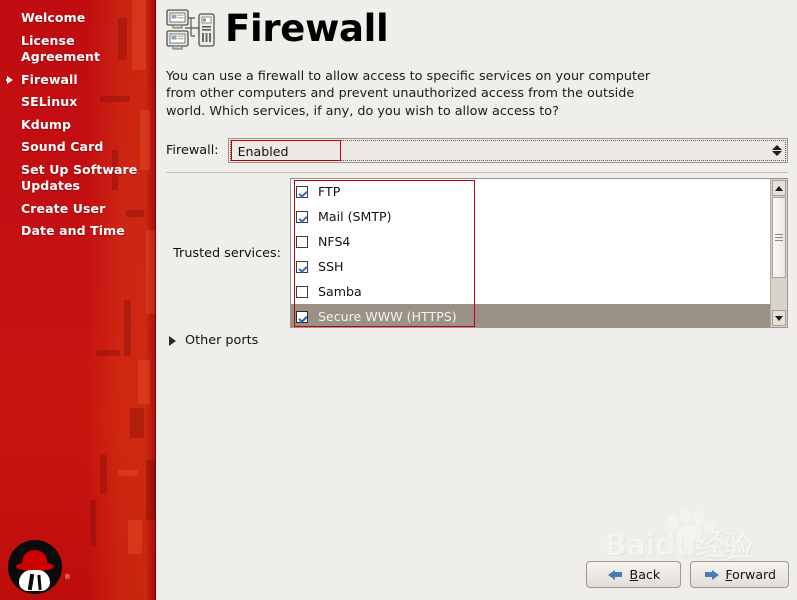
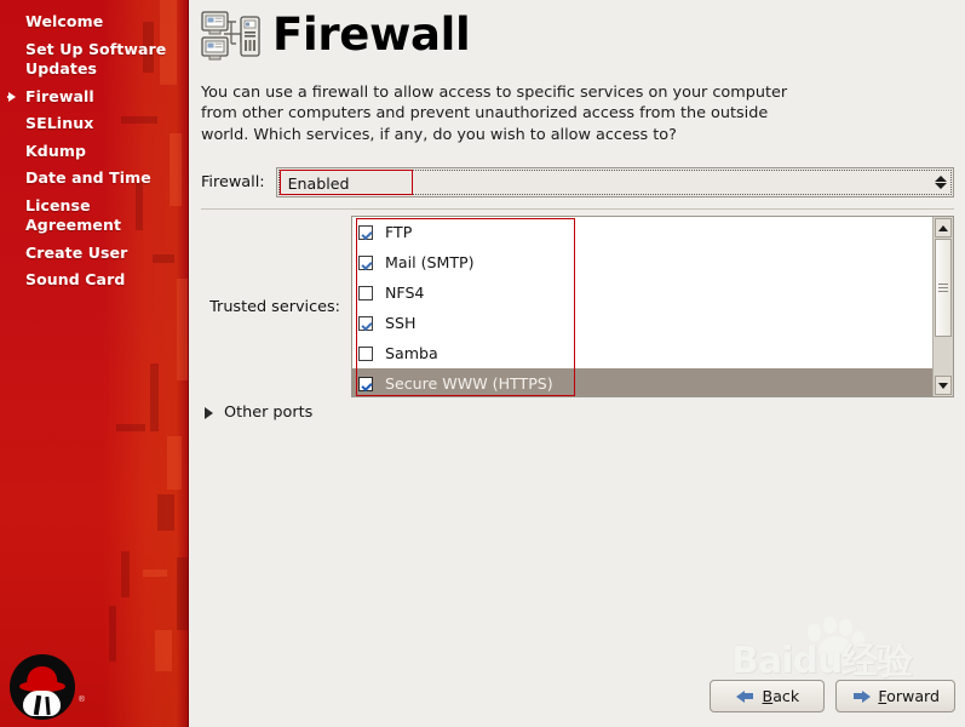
  Welcome
- License Agreement
+ Set Up Software Updates
  Firewall
  SELinux
  Kdump
- Sound Card
+ Date and Time
- Set Up Software Updates
+ License Agreement
  Create User
- Date and Time
+ Sound Card
  ®
  Firewall
  You can use a firewall to allow access to specific services on your computer from other computers and prevent unauthorized access from the outside world. Which services, if any, do you wish to allow access to?
  Firewall:
  Enabled
  Trusted services:
  FTP
  Mail (SMTP)
  NFS4
  SSH
  Samba
  Secure WWW (HTTPS)
  Other ports
  Baidu经验
  Back
  Forward
